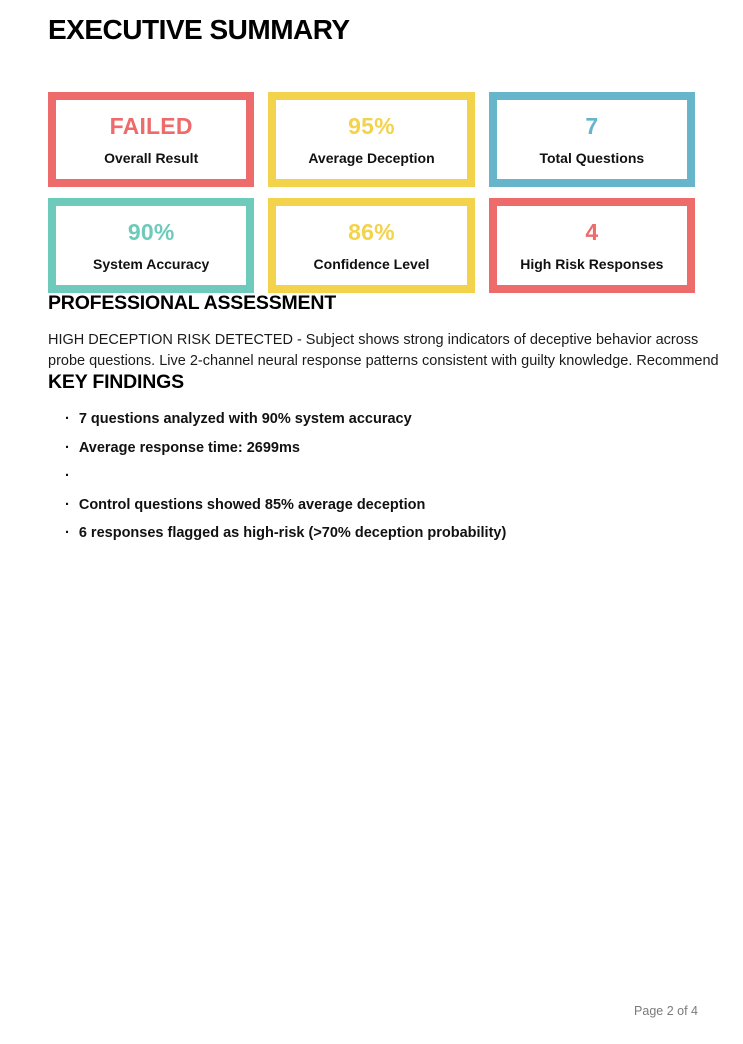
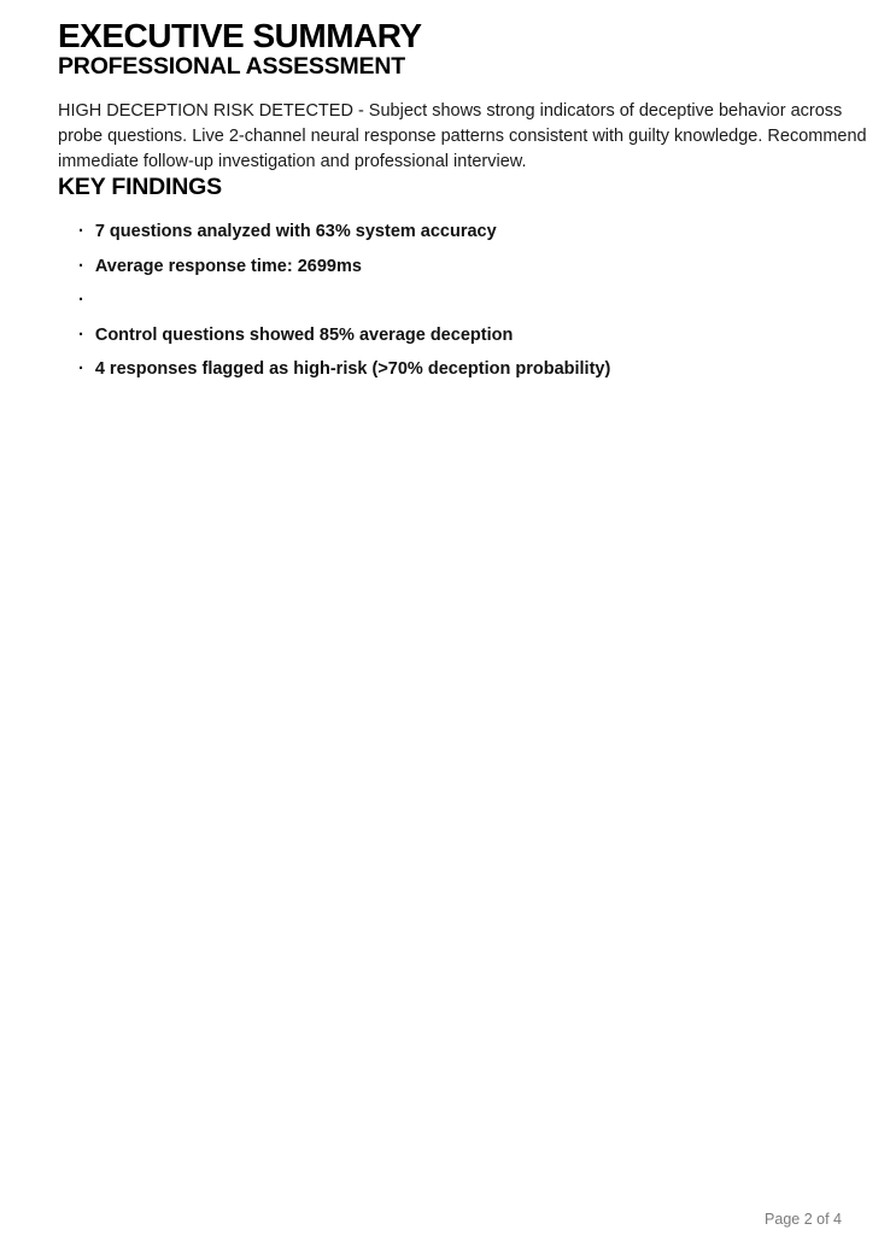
  EXECUTIVE SUMMARY
- FAILED
- Overall Result
- 95%
- Average Deception
- 7
- Total Questions
- 90%
- System Accuracy
- 86%
- Confidence Level
- 4
- High Risk Responses
  PROFESSIONAL ASSESSMENT
  HIGH DECEPTION RISK DETECTED - Subject shows strong indicators of deceptive behavior across
  probe questions. Live 2-channel neural response patterns consistent with guilty knowledge. Recommend
+ immediate follow-up investigation and professional interview.
  KEY FINDINGS
  ·
- 7 questions analyzed with 90% system accuracy
+ 7 questions analyzed with 63% system accuracy
  ·
  Average response time: 2699ms
  ·
  ·
  Control questions showed 85% average deception
  ·
- 6 responses flagged as high-risk (>70% deception probability)
+ 4 responses flagged as high-risk (>70% deception probability)
  Page 2 of 4
